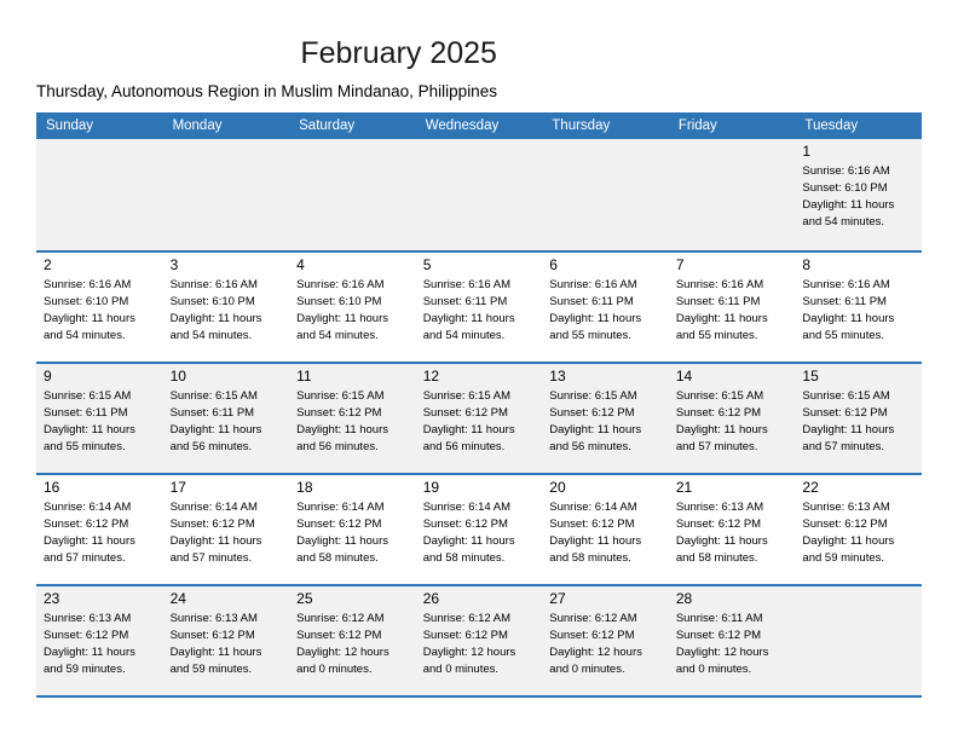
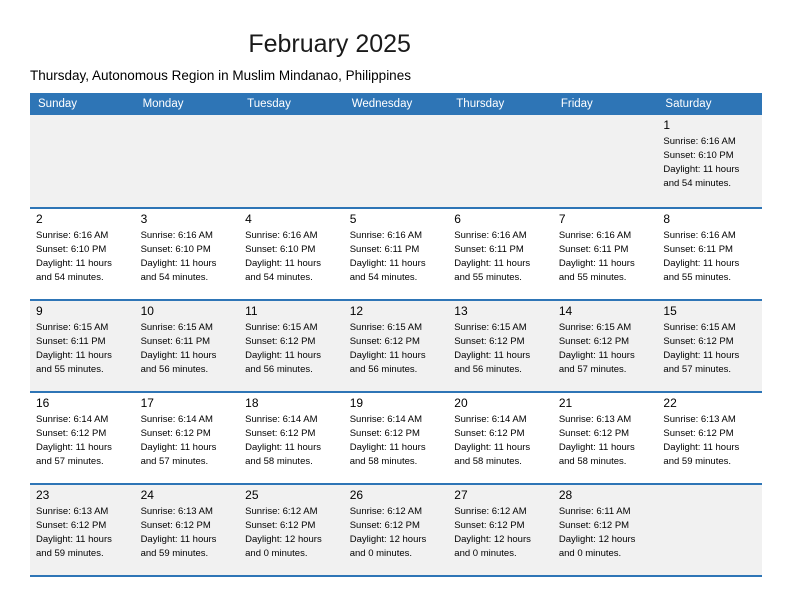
  February 2025
  Thursday, Autonomous Region in Muslim Mindanao, Philippines
  Sunday
  Monday
- Saturday
+ Tuesday
  Wednesday
  Thursday
  Friday
- Tuesday
+ Saturday
  1
  Sunrise: 6:16 AM
  Sunset: 6:10 PM
  Daylight: 11 hours
  and 54 minutes.
  2
  Sunrise: 6:16 AM
  Sunset: 6:10 PM
  Daylight: 11 hours
  and 54 minutes.
  3
  Sunrise: 6:16 AM
  Sunset: 6:10 PM
  Daylight: 11 hours
  and 54 minutes.
  4
  Sunrise: 6:16 AM
  Sunset: 6:10 PM
  Daylight: 11 hours
  and 54 minutes.
  5
  Sunrise: 6:16 AM
  Sunset: 6:11 PM
  Daylight: 11 hours
  and 54 minutes.
  6
  Sunrise: 6:16 AM
  Sunset: 6:11 PM
  Daylight: 11 hours
  and 55 minutes.
  7
  Sunrise: 6:16 AM
  Sunset: 6:11 PM
  Daylight: 11 hours
  and 55 minutes.
  8
  Sunrise: 6:16 AM
  Sunset: 6:11 PM
  Daylight: 11 hours
  and 55 minutes.
  9
  Sunrise: 6:15 AM
  Sunset: 6:11 PM
  Daylight: 11 hours
  and 55 minutes.
  10
  Sunrise: 6:15 AM
  Sunset: 6:11 PM
  Daylight: 11 hours
  and 56 minutes.
  11
  Sunrise: 6:15 AM
  Sunset: 6:12 PM
  Daylight: 11 hours
  and 56 minutes.
  12
  Sunrise: 6:15 AM
  Sunset: 6:12 PM
  Daylight: 11 hours
  and 56 minutes.
  13
  Sunrise: 6:15 AM
  Sunset: 6:12 PM
  Daylight: 11 hours
  and 56 minutes.
  14
  Sunrise: 6:15 AM
  Sunset: 6:12 PM
  Daylight: 11 hours
  and 57 minutes.
  15
  Sunrise: 6:15 AM
  Sunset: 6:12 PM
  Daylight: 11 hours
  and 57 minutes.
  16
  Sunrise: 6:14 AM
  Sunset: 6:12 PM
  Daylight: 11 hours
  and 57 minutes.
  17
  Sunrise: 6:14 AM
  Sunset: 6:12 PM
  Daylight: 11 hours
  and 57 minutes.
  18
  Sunrise: 6:14 AM
  Sunset: 6:12 PM
  Daylight: 11 hours
  and 58 minutes.
  19
  Sunrise: 6:14 AM
  Sunset: 6:12 PM
  Daylight: 11 hours
  and 58 minutes.
  20
  Sunrise: 6:14 AM
  Sunset: 6:12 PM
  Daylight: 11 hours
  and 58 minutes.
  21
  Sunrise: 6:13 AM
  Sunset: 6:12 PM
  Daylight: 11 hours
  and 58 minutes.
  22
  Sunrise: 6:13 AM
  Sunset: 6:12 PM
  Daylight: 11 hours
  and 59 minutes.
  23
  Sunrise: 6:13 AM
  Sunset: 6:12 PM
  Daylight: 11 hours
  and 59 minutes.
  24
  Sunrise: 6:13 AM
  Sunset: 6:12 PM
  Daylight: 11 hours
  and 59 minutes.
  25
  Sunrise: 6:12 AM
  Sunset: 6:12 PM
  Daylight: 12 hours
  and 0 minutes.
  26
  Sunrise: 6:12 AM
  Sunset: 6:12 PM
  Daylight: 12 hours
  and 0 minutes.
  27
  Sunrise: 6:12 AM
  Sunset: 6:12 PM
  Daylight: 12 hours
  and 0 minutes.
  28
  Sunrise: 6:11 AM
  Sunset: 6:12 PM
  Daylight: 12 hours
  and 0 minutes.
